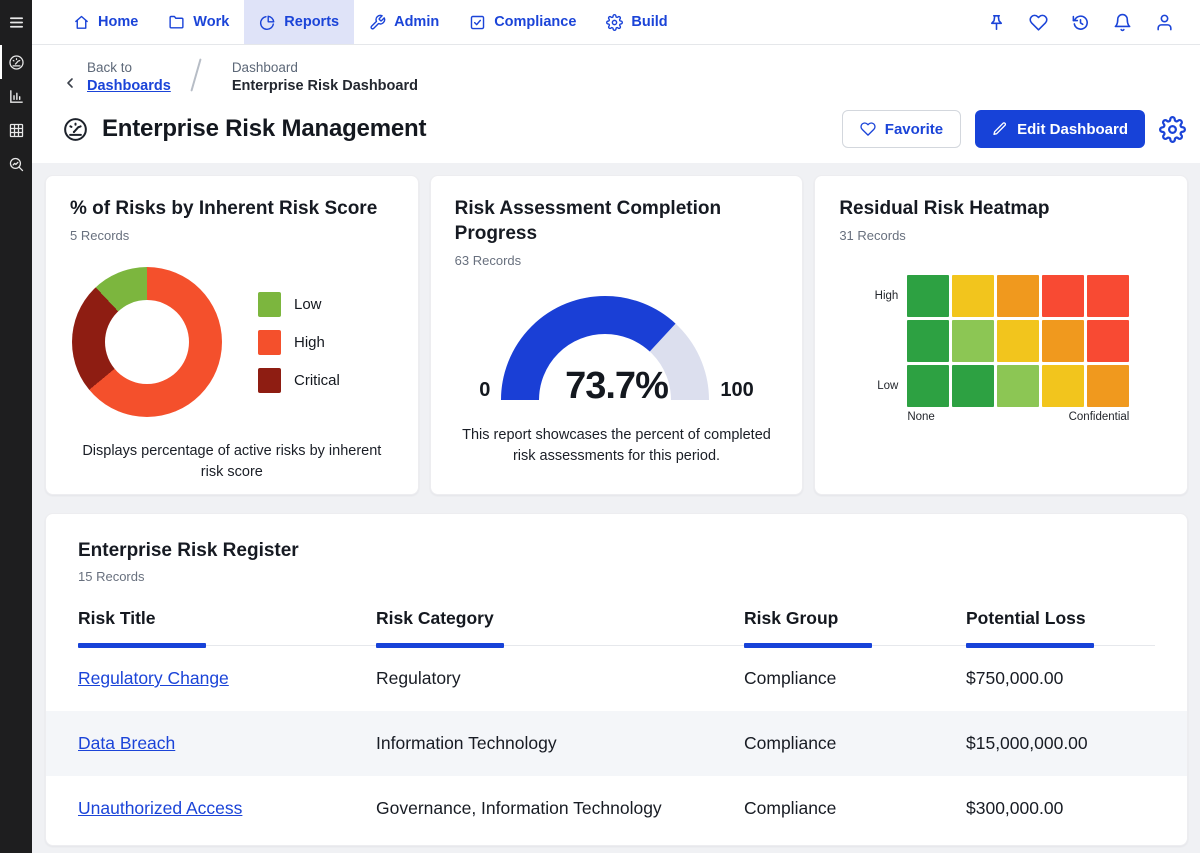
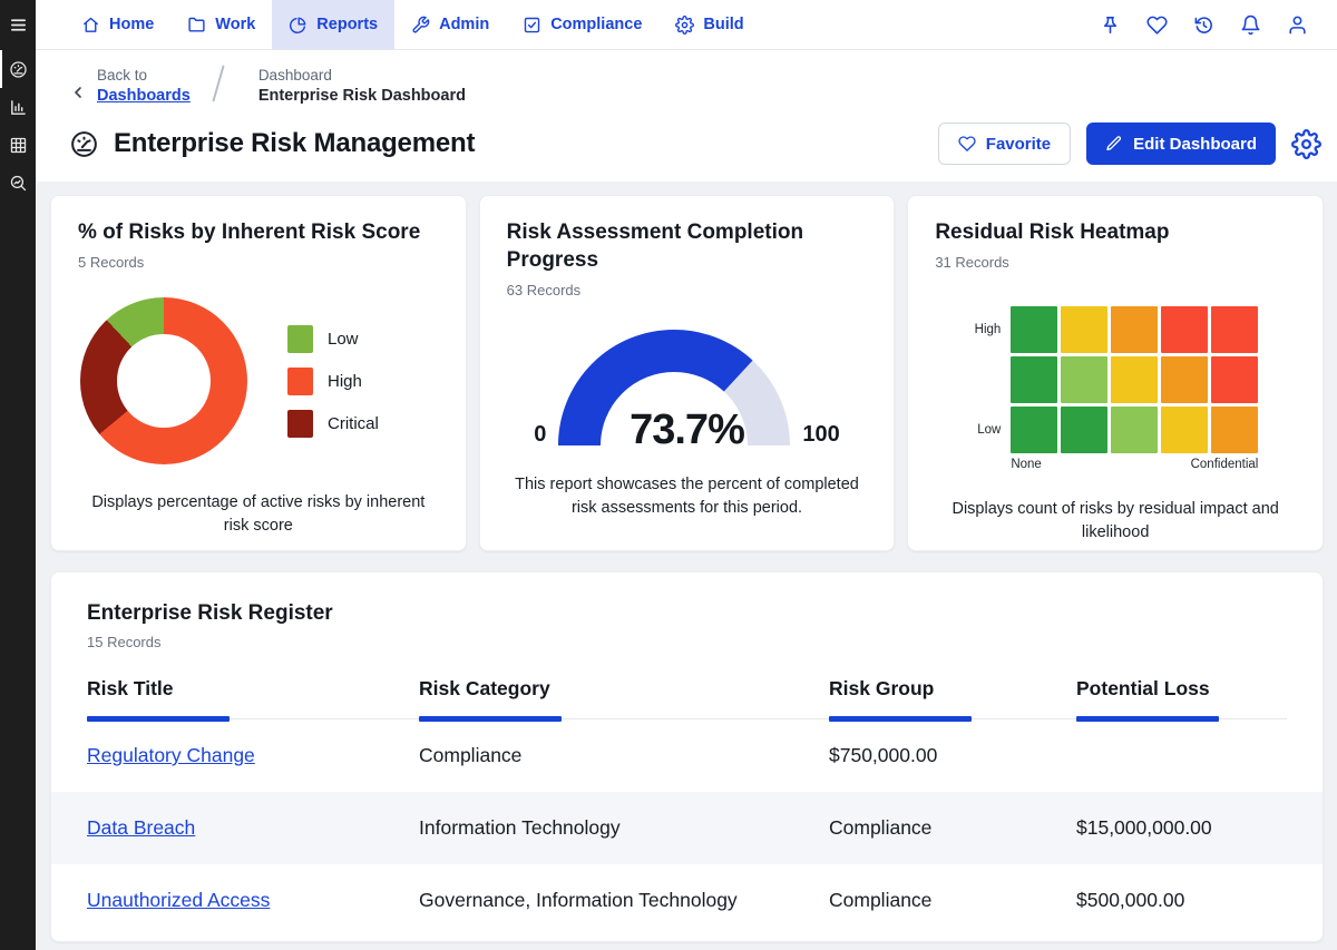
  Home
  Work
  Reports
  Admin
  Compliance
  Build
  Back to
  Dashboards
  Dashboard
  Enterprise Risk Dashboard
  Enterprise Risk Management
  Favorite
  Edit Dashboard
  % of Risks by Inherent Risk Score
  5 Records
  Low
  High
  Critical
  Displays percentage of active risks by inherent risk score
  Risk Assessment Completion Progress
  63 Records
  0
  100
  73.7%
  This report showcases the percent of completed risk assessments for this period.
  Residual Risk Heatmap
  31 Records
  High
  Low
  None
  Confidential
+ Displays count of risks by residual impact and likelihood
  Enterprise Risk Register
  15 Records
  Risk Title
  Risk Category
  Risk Group
  Potential Loss
  Regulatory Change
- Regulatory
  Compliance
  $750,000.00
  Data Breach
  Information Technology
  Compliance
  $15,000,000.00
  Unauthorized Access
  Governance, Information Technology
  Compliance
- $300,000.00
+ $500,000.00
